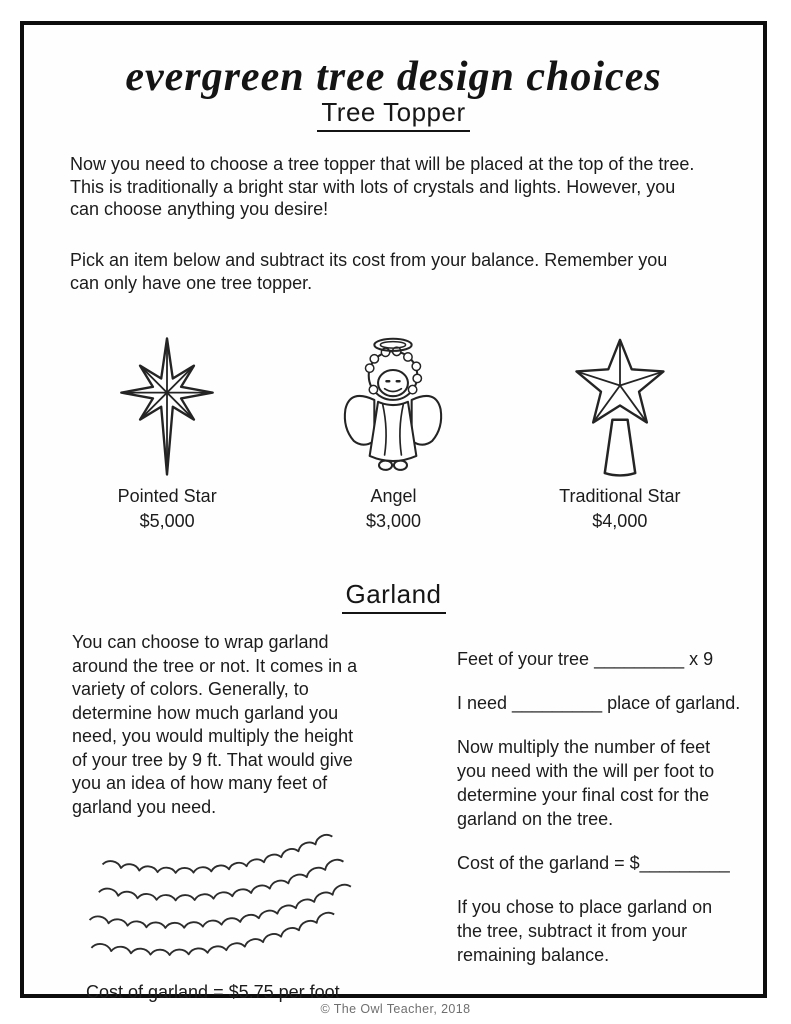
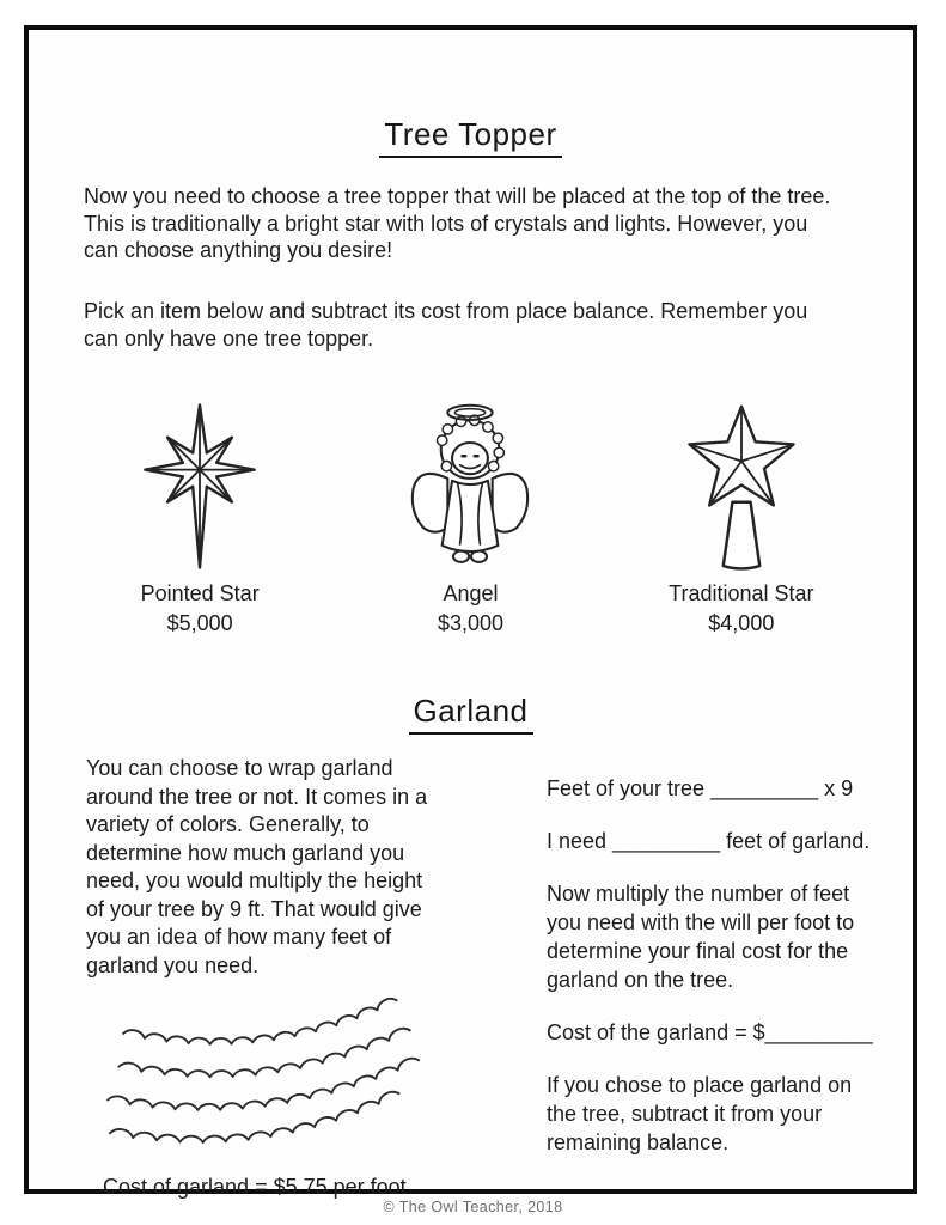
- evergreen tree design choices
  Tree Topper
  Now you need to choose a tree topper that will be placed at the top of the tree. This is traditionally a bright star with lots of crystals and lights. However, you can choose anything you desire!
- Pick an item below and subtract its cost from your balance. Remember you can only have one tree topper.
+ Pick an item below and subtract its cost from place balance. Remember you can only have one tree topper.
  Pointed Star
  $5,000
  Angel
  $3,000
  Traditional Star
  $4,000
  Garland
  You can choose to wrap garland around the tree or not. It comes in a variety of colors. Generally, to determine how much garland you need, you would multiply the height of your tree by 9 ft. That would give you an idea of how many feet of garland you need.
  Cost of garland = $5.75 per foot
  Feet of your tree _________ x 9
- I need _________ place of garland.
+ I need _________ feet of garland.
  Now multiply the number of feet you need with the will per foot to determine your final cost for the garland on the tree.
  Cost of the garland = $_________
  If you chose to place garland on the tree, subtract it from your remaining balance.
  © The Owl Teacher, 2018
